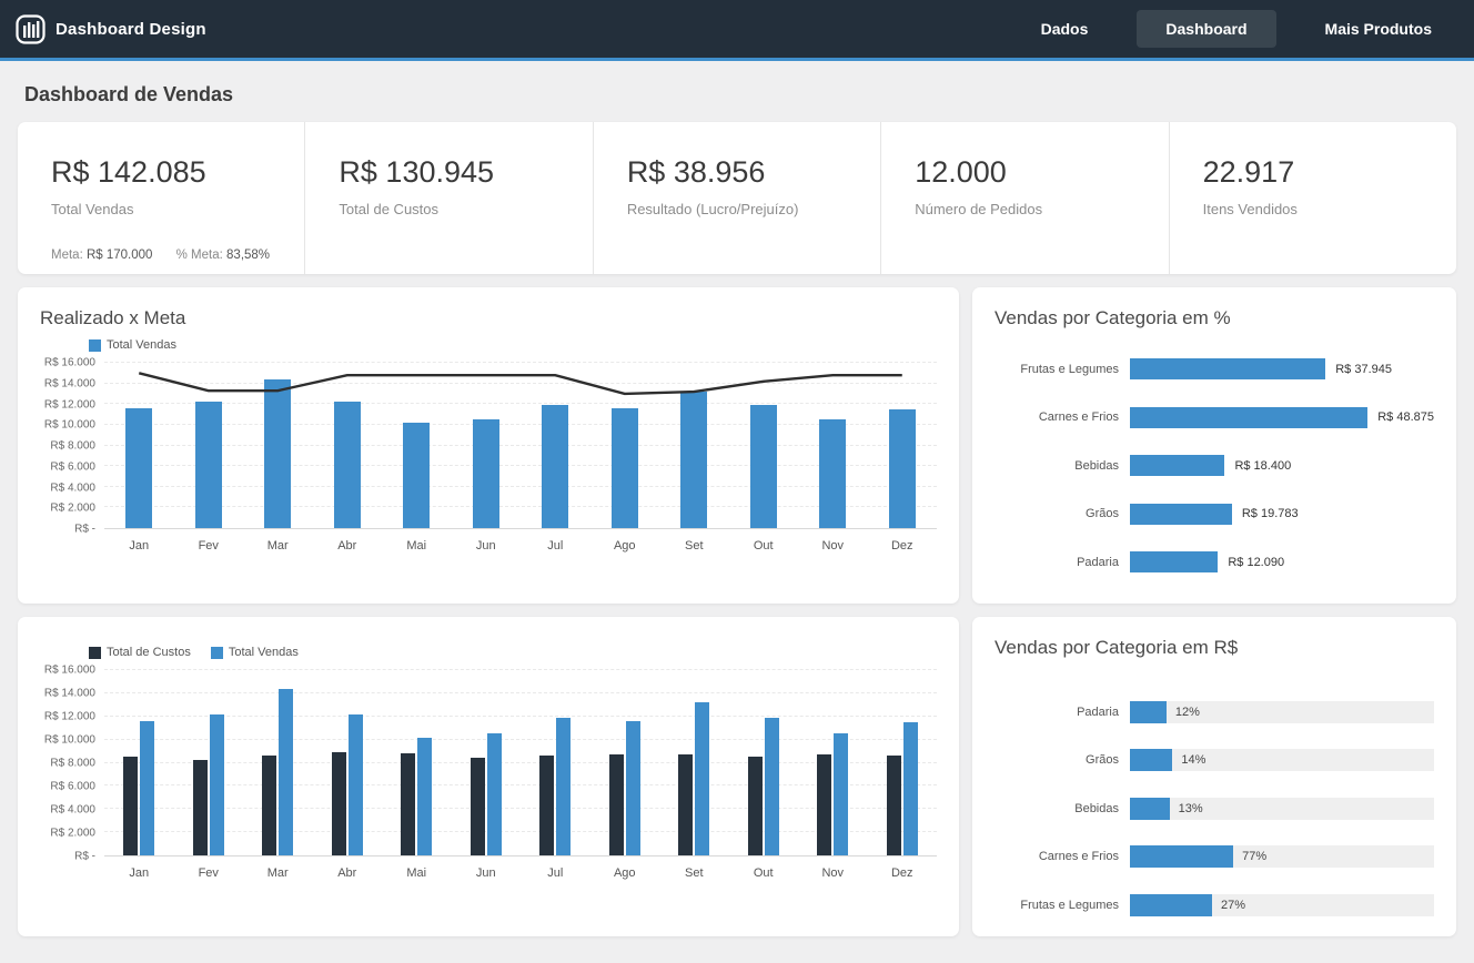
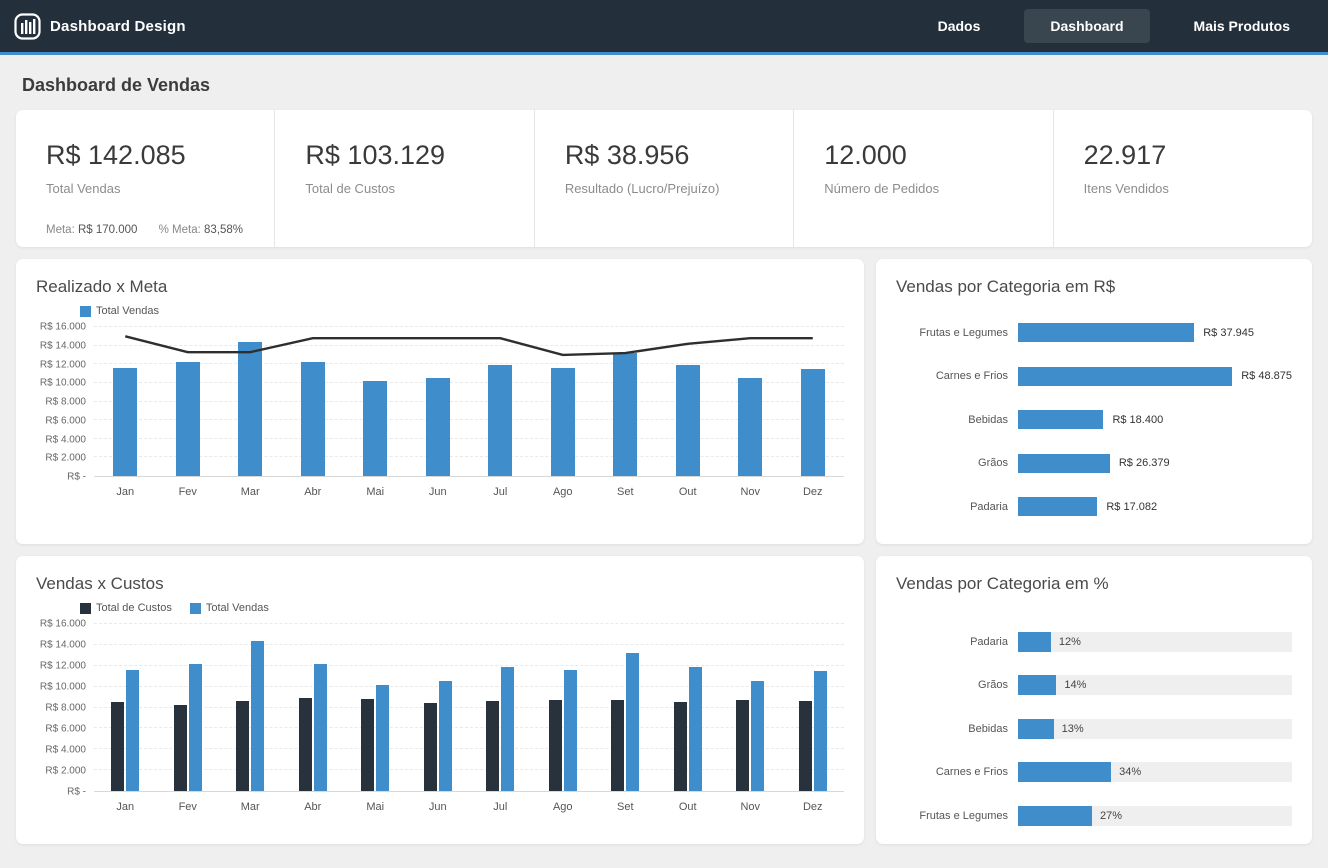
  Dashboard Design
  Dados
  Dashboard
  Mais Produtos
  Dashboard de Vendas
  R$ 142.085
  Total Vendas
  Meta: R$ 170.000 % Meta: 83,58%
- R$ 130.945
+ R$ 103.129
  Total de Custos
  R$ 38.956
  Resultado (Lucro/Prejuízo)
  12.000
  Número de Pedidos
  22.917
  Itens Vendidos
  Realizado x Meta
  Total Vendas
  R$ -
  R$ 2.000
  R$ 4.000
  R$ 6.000
  R$ 8.000
  R$ 10.000
  R$ 12.000
  R$ 14.000
  R$ 16.000
  Jan
  Fev
  Mar
  Abr
  Mai
  Jun
  Jul
  Ago
  Set
  Out
  Nov
  Dez
- Vendas por Categoria em %
+ Vendas por Categoria em R$
  Frutas e Legumes
  R$ 37.945
  Carnes e Frios
  R$ 48.875
  Bebidas
  R$ 18.400
  Grãos
- R$ 19.783
+ R$ 26.379
  Padaria
- R$ 12.090
+ R$ 17.082
+ Vendas x Custos
  Total de Custos
  Total Vendas
  R$ -
  R$ 2.000
  R$ 4.000
  R$ 6.000
  R$ 8.000
  R$ 10.000
  R$ 12.000
  R$ 14.000
  R$ 16.000
  Jan
  Fev
  Mar
  Abr
  Mai
  Jun
  Jul
  Ago
  Set
  Out
  Nov
  Dez
- Vendas por Categoria em R$
+ Vendas por Categoria em %
  Padaria
  12%
  Grãos
  14%
  Bebidas
  13%
  Carnes e Frios
- 77%
+ 34%
  Frutas e Legumes
  27%
